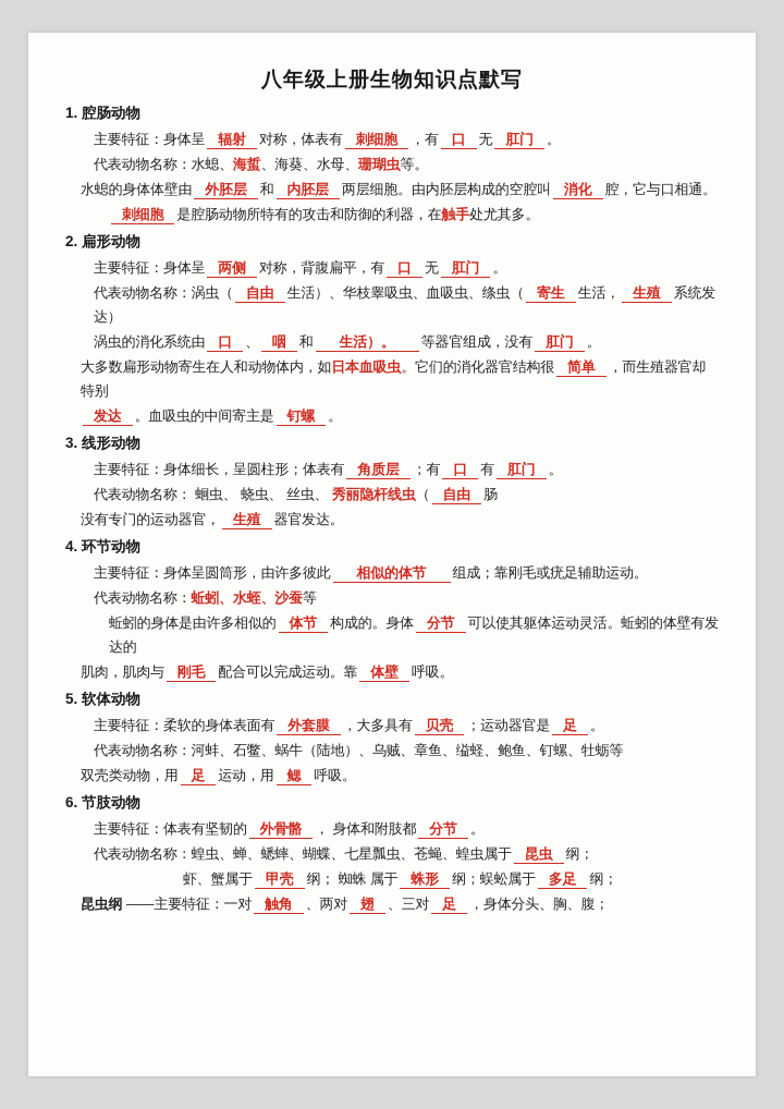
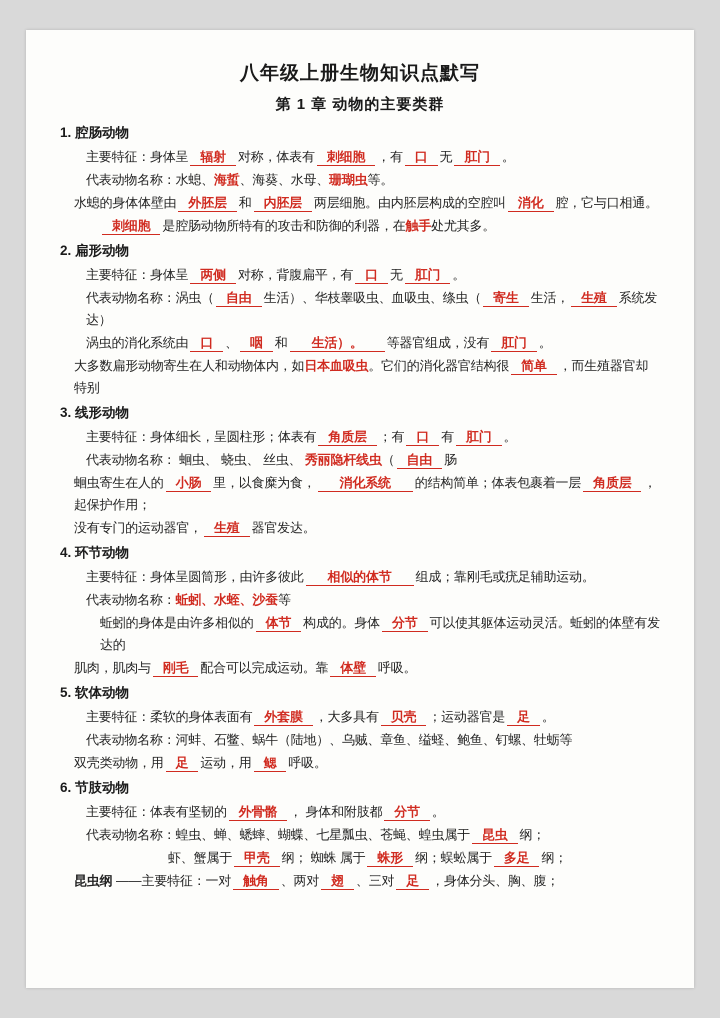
  八年级上册生物知识点默写
+ 第 1 章 动物的主要类群
  1. 腔肠动物
  主要特征：身体呈 辐射 对称，体表有 刺细胞 ，有 口 无 肛门 。
  代表动物名称：水螅、海蜇、海葵、水母、珊瑚虫等。
  水螅的身体体壁由 外胚层 和 内胚层 两层细胞。由内胚层构成的空腔叫 消化 腔，它与口相通。
  刺细胞 是腔肠动物所特有的攻击和防御的利器，在触手处尤其多。
  2. 扁形动物
  主要特征：身体呈 两侧 对称，背腹扁平，有 口 无 肛门 。
  代表动物名称：涡虫（ 自由 生活）、华枝睾吸虫、血吸虫、绦虫（ 寄生 生活， 生殖 系统发达）
  涡虫的消化系统由 口 、 咽 和 生活）。 等器官组成，没有 肛门 。
  大多数扁形动物寄生在人和动物体内，如日本血吸虫。它们的消化器官结构很 简单 ，而生殖器官却特别
- 发达 。血吸虫的中间寄主是 钉螺 。
  3. 线形动物
  主要特征：身体细长，呈圆柱形；体表有 角质层 ；有 口 有 肛门 。
  代表动物名称： 蛔虫、 蛲虫、 丝虫、 秀丽隐杆线虫（ 自由 肠
+ 蛔虫寄生在人的 小肠 里，以食糜为食， 消化系统 的结构简单；体表包裹着一层 角质层 ，起保护作用；
  没有专门的运动器官， 生殖 器官发达。
  4. 环节动物
  主要特征：身体呈圆筒形，由许多彼此 相似的体节 组成；靠刚毛或疣足辅助运动。
  代表动物名称：蚯蚓、水蛭、沙蚕等
  蚯蚓的身体是由许多相似的 体节 构成的。身体 分节 可以使其躯体运动灵活。蚯蚓的体壁有发达的
  肌肉，肌肉与 刚毛 配合可以完成运动。靠 体壁 呼吸。
  5. 软体动物
  主要特征：柔软的身体表面有 外套膜 ，大多具有 贝壳 ；运动器官是 足 。
  代表动物名称：河蚌、石鳖、蜗牛（陆地）、乌贼、章鱼、缢蛏、鲍鱼、钉螺、牡蛎等
  双壳类动物，用 足 运动，用 鳃 呼吸。
  6. 节肢动物
  主要特征：体表有坚韧的 外骨骼 ， 身体和附肢都 分节 。
  代表动物名称：蝗虫、蝉、蟋蟀、蝴蝶、七星瓢虫、苍蝇、蝗虫属于 昆虫 纲；
  虾、蟹属于 甲壳 纲； 蜘蛛 属于 蛛形 纲；蜈蚣属于 多足 纲；
  昆虫纲 ——主要特征：一对 触角 、两对 翅 、三对 足 ，身体分头、胸、腹；
